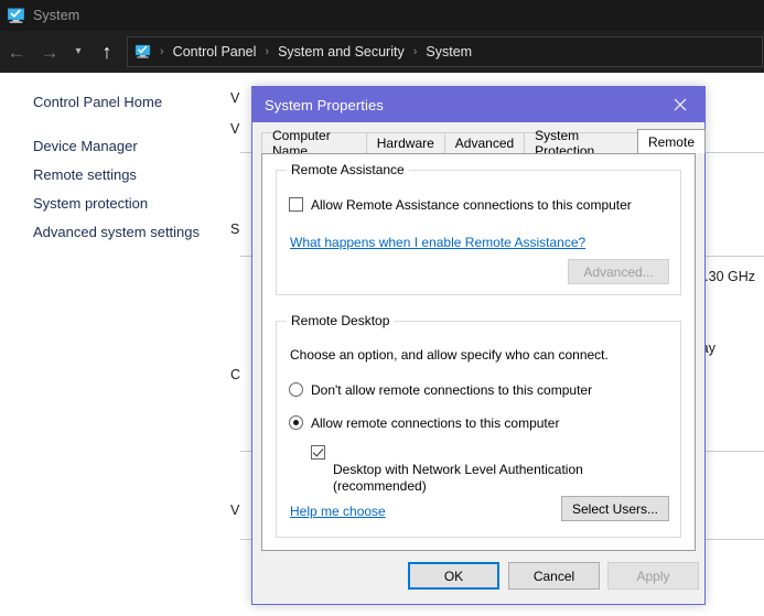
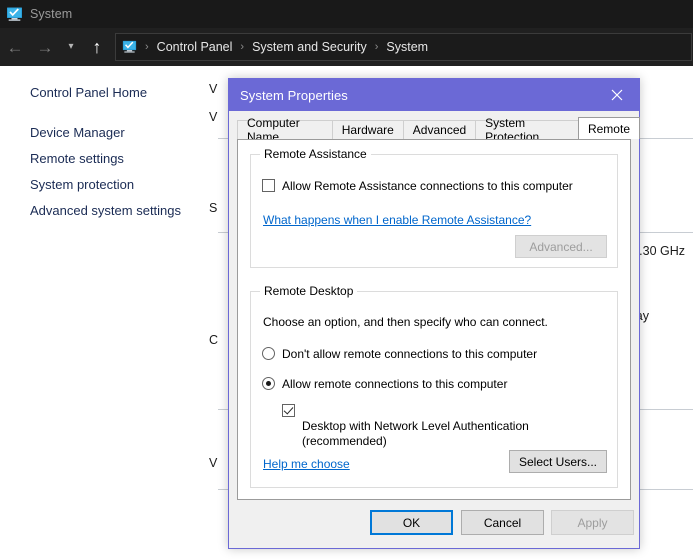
  System
  ←
  →
  ▾
  ↑
  ›
  Control Panel
  ›
  System and Security
  ›
  System
  Control Panel Home
  Device Manager
  Remote settings
  System protection
  Advanced system settings
  .30 GHz
  V
  V
  S
  C
  V
  System Properties
  Computer Name
  Hardware
  Advanced
  System Protection
  Remote
  Remote Assistance
  Allow Remote Assistance connections to this computer
  What happens when I enable Remote Assistance?
  Advanced...
  Remote Desktop
- Choose an option, and allow specify who can connect.
+ Choose an option, and then specify who can connect.
  Don't allow remote connections to this computer
  Allow remote connections to this computer
  Desktop with Network Level Authentication (recommended)
  Help me choose
  Select Users...
  OK
  Cancel
  Apply
